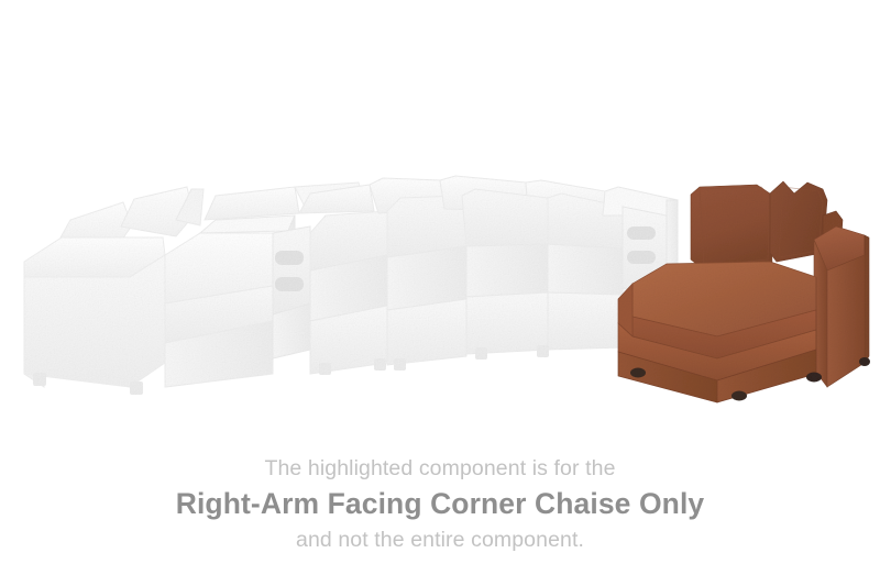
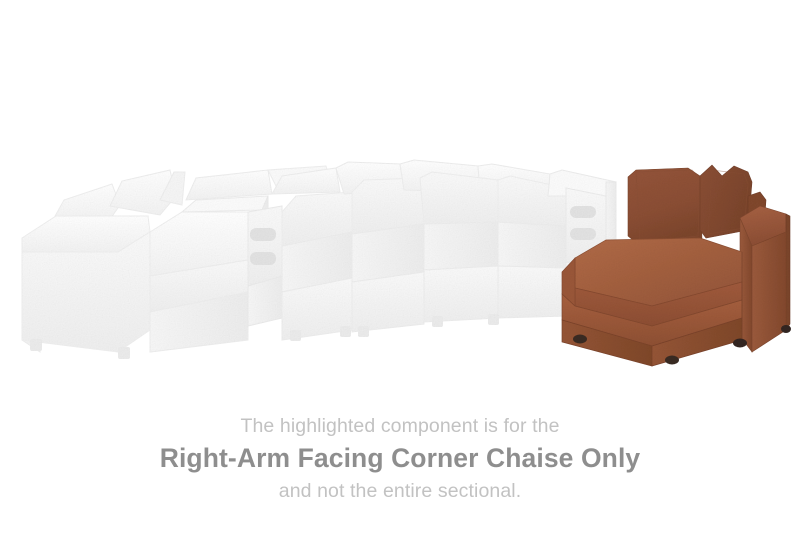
  The highlighted component is for the
  Right-Arm Facing Corner Chaise Only
- and not the entire component.
+ and not the entire sectional.
